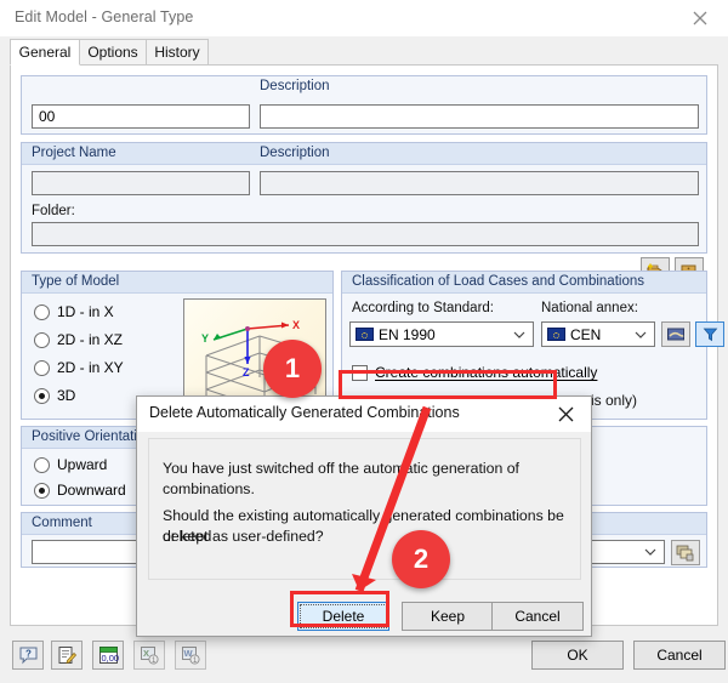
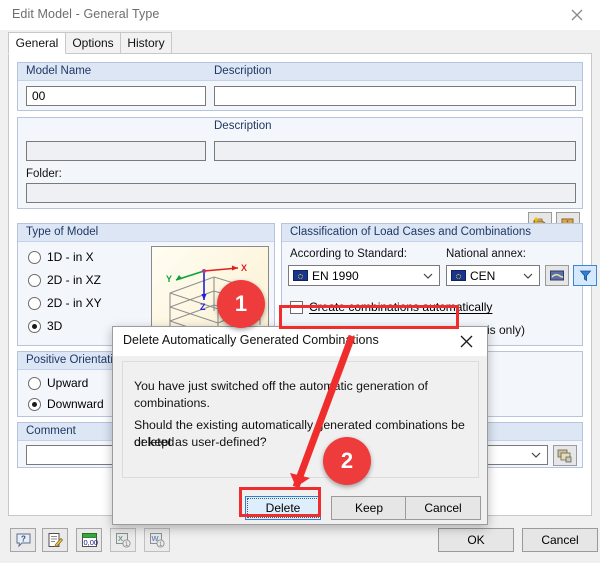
  Edit Model - General Type
  General
  Options
  History
+ Model Name
  Description
  00
- Project Name
  Description
  Folder:
  Type of Model
  1D - in X
  2D - in XZ
  2D - in XY
  3D
  X
  Y
  Z
  Classification of Load Cases and Combinations
  According to Standard:
  National annex:
  EN 1990
  CEN
  Create combinations automatically
  is only)
  Positive Orientat
  Upward
  Downward
  Comment
  ?
  0,00
  X
  W
  OK
  Cancel
  Delete Automatically Generated Combinions
  You have just switched off the automtic generation of combinations.
  Should the existing automaticallyenerated combinations be deleted
  or kept as user-defined?
  Delete
  Keep
  Cancel
  1
  2
